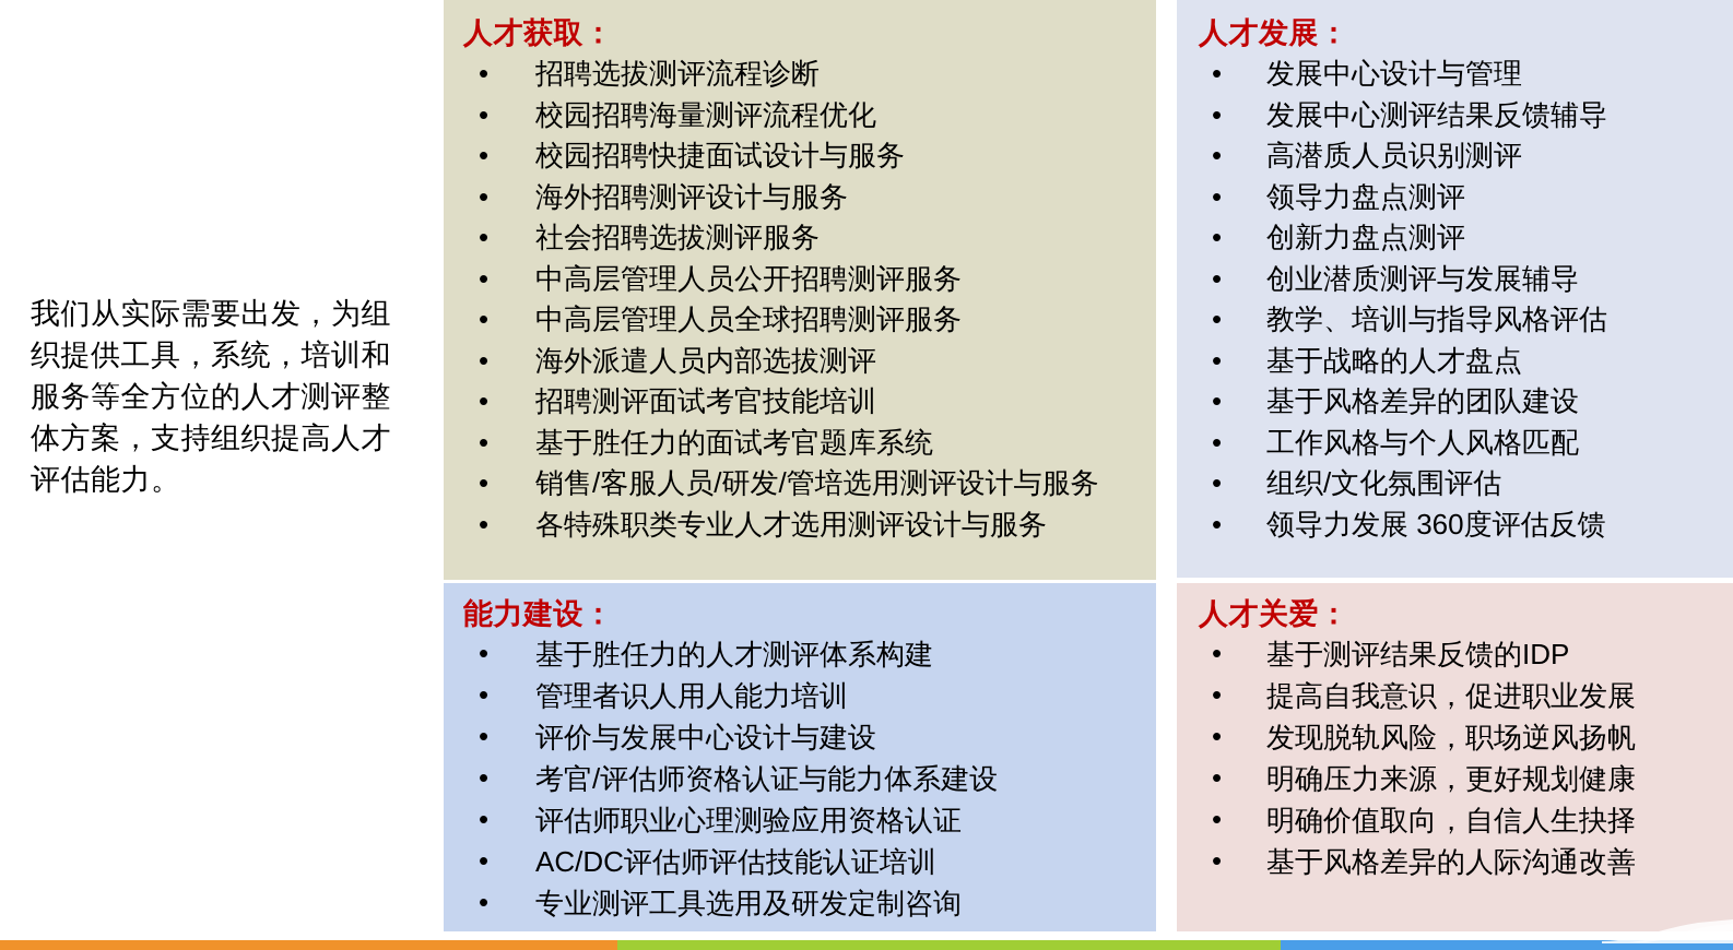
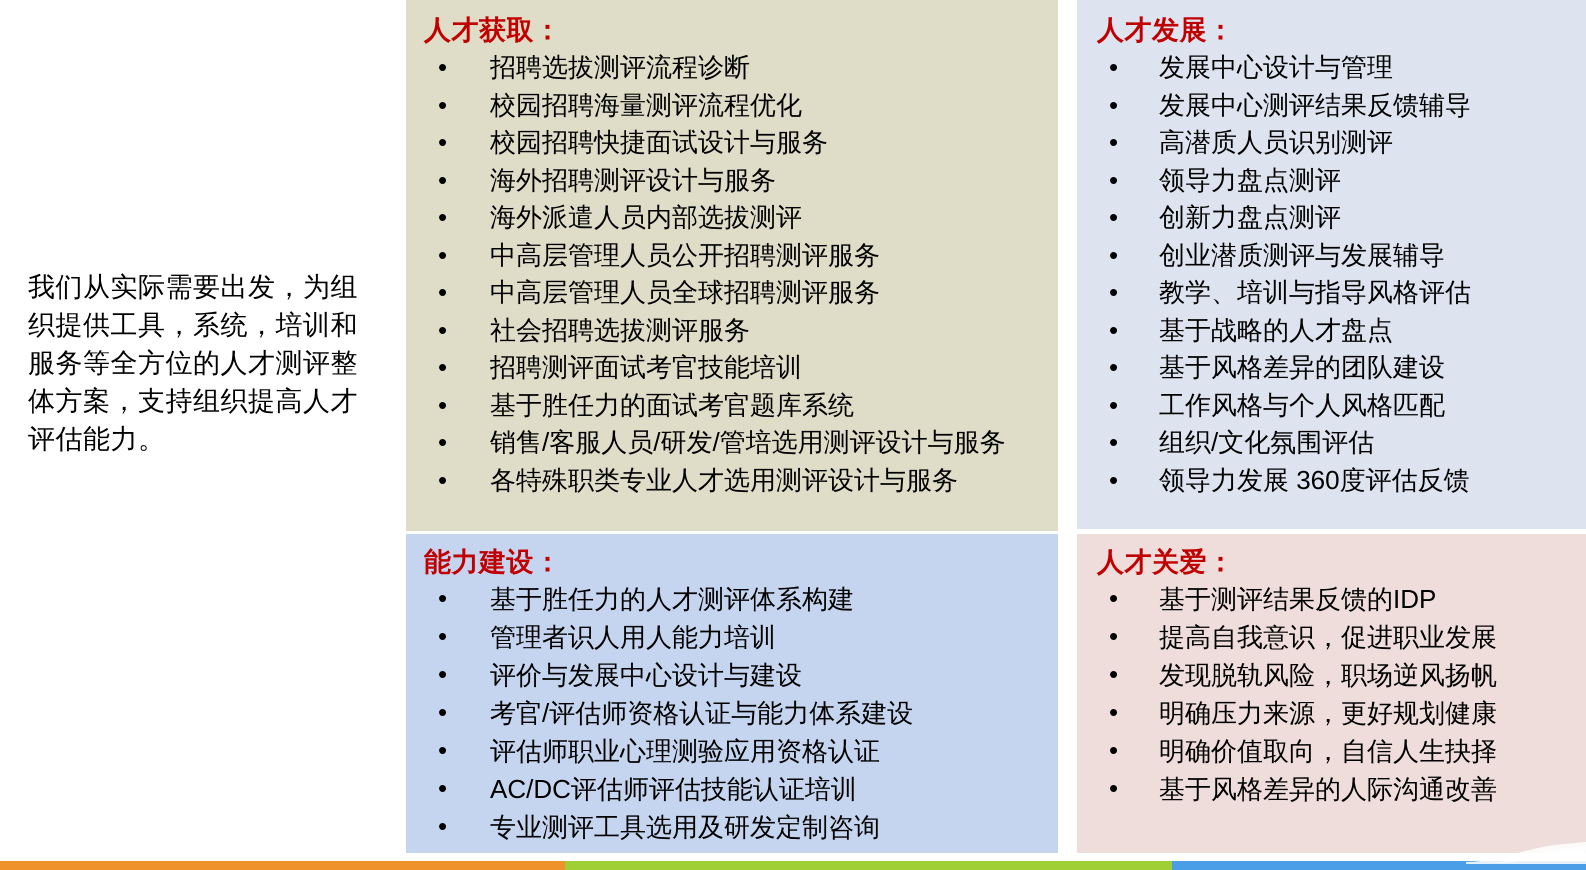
  我们从实际需要出发，为组织提供工具，系统，培训和服务等全方位的人才测评整体方案，支持组织提高人才评估能力。
  人才获取：
  •
  招聘选拔测评流程诊断
  •
  校园招聘海量测评流程优化
  •
  校园招聘快捷面试设计与服务
  •
  海外招聘测评设计与服务
  •
- 社会招聘选拔测评服务
+ 海外派遣人员内部选拔测评
  •
  中高层管理人员公开招聘测评服务
  •
  中高层管理人员全球招聘测评服务
  •
- 海外派遣人员内部选拔测评
+ 社会招聘选拔测评服务
  •
  招聘测评面试考官技能培训
  •
  基于胜任力的面试考官题库系统
  •
  销售/客服人员/研发/管培选用测评设计与服务
  •
  各特殊职类专业人才选用测评设计与服务
  能力建设：
  •
  基于胜任力的人才测评体系构建
  •
  管理者识人用人能力培训
  •
  评价与发展中心设计与建设
  •
  考官/评估师资格认证与能力体系建设
  •
  评估师职业心理测验应用资格认证
  •
  AC/DC评估师评估技能认证培训
  •
  专业测评工具选用及研发定制咨询
  人才发展：
  •
  发展中心设计与管理
  •
  发展中心测评结果反馈辅导
  •
  高潜质人员识别测评
  •
  领导力盘点测评
  •
  创新力盘点测评
  •
  创业潜质测评与发展辅导
  •
  教学、培训与指导风格评估
  •
  基于战略的人才盘点
  •
  基于风格差异的团队建设
  •
  工作风格与个人风格匹配
  •
  组织/文化氛围评估
  •
  领导力发展 360度评估反馈
  人才关爱：
  •
  基于测评结果反馈的IDP
  •
  提高自我意识，促进职业发展
  •
  发现脱轨风险，职场逆风扬帆
  •
  明确压力来源，更好规划健康
  •
  明确价值取向，自信人生抉择
  •
  基于风格差异的人际沟通改善
